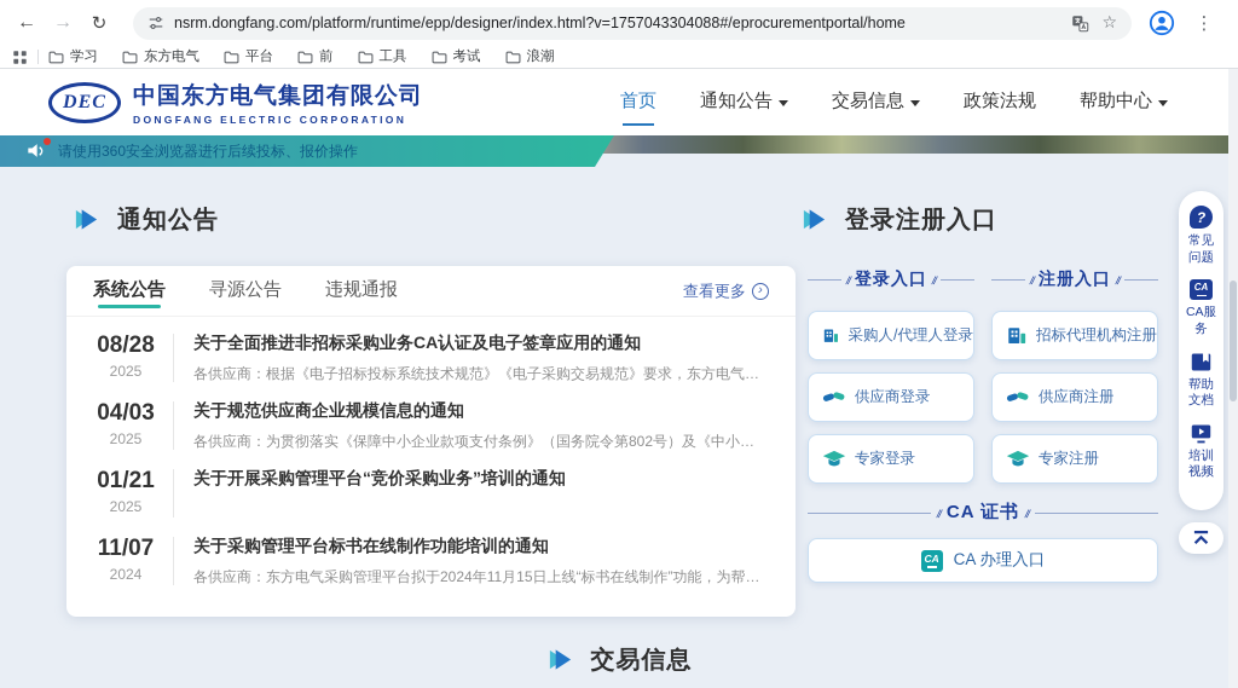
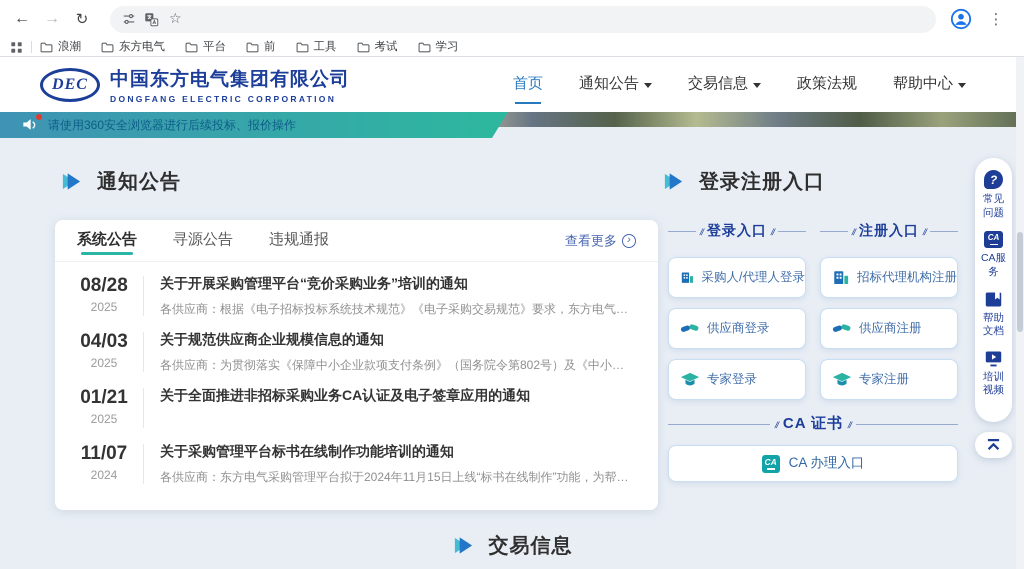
- nsrm.dongfang.com/platform/runtime/epp/designer/index.html?v=1757043304088#/eprocurementportal/home
- 学习
+ 浪潮
  东方电气
  平台
  前
  工具
  考试
- 浪潮
+ 学习
  DEC
  中国东方电气集团有限公司
  DONGFANG ELECTRIC CORPORATION
  首页
  通知公告
  交易信息
  政策法规
  帮助中心
  请使用360安全浏览器进行后续投标、报价操作
  通知公告
  系统公告
  寻源公告
  违规通报
  查看更多
  08/28
  2025
- 关于全面推进非招标采购业务CA认证及电子签章应用的通知
+ 关于开展采购管理平台“竞价采购业务”培训的通知
  各供应商：根据《电子招标投标系统技术规范》《电子采购交易规范》要求，东方电气采购
  04/03
  2025
  关于规范供应商企业规模信息的通知
  各供应商：为贯彻落实《保障中小企业款项支付条例》（国务院令第802号）及《中小企业
  01/21
  2025
- 关于开展采购管理平台“竞价采购业务”培训的通知
+ 关于全面推进非招标采购业务CA认证及电子签章应用的通知
  11/07
  2024
  关于采购管理平台标书在线制作功能培训的通知
  各供应商：东方电气采购管理平台拟于2024年11月15日上线“标书在线制作”功能，为帮…
  登录注册入口
  登录入口
  注册入口
  采购人/代理人登录
  招标代理机构注册
  供应商登录
  供应商注册
  专家登录
  专家注册
  CA 证书
  CA 办理入口
  常见问题
  CA服务
  帮助文档
  培训视频
  交易信息
